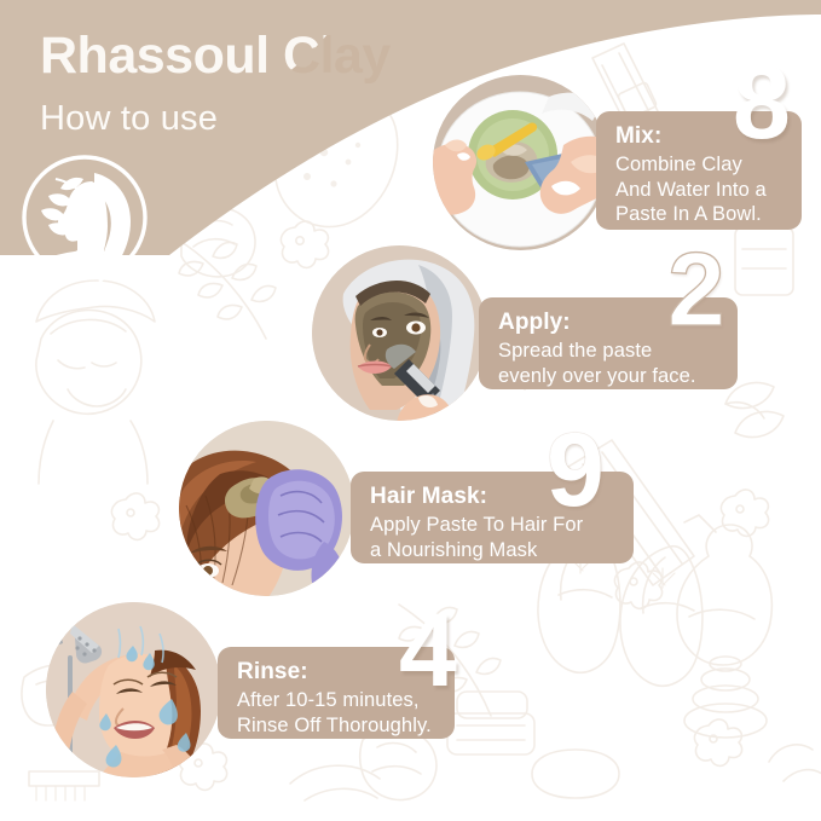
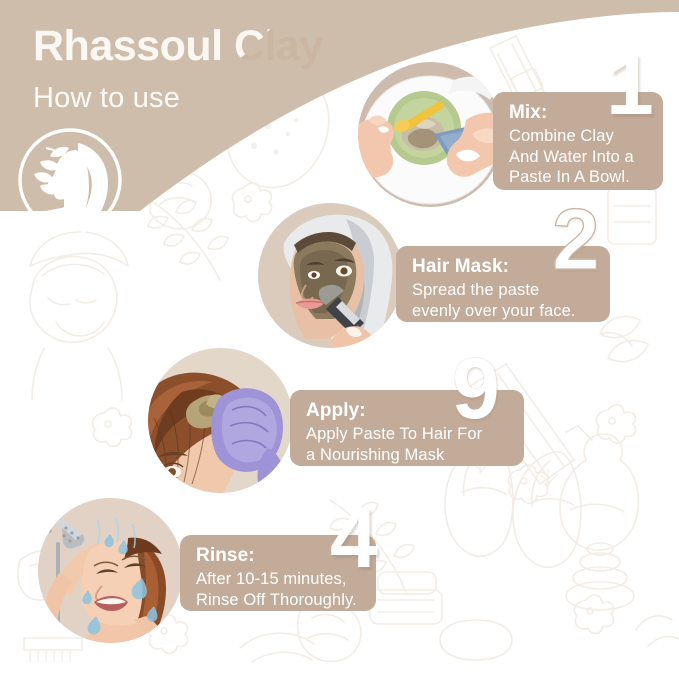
  Rhassoul Clay
  Rhassoul C
  How to use
  Mix:
  Combine Clay
  And Water Into a
  Paste In A Bowl.
- 8
+ 1
- Apply:
+ Hair Mask:
  Spread the paste
  evenly over your face.
  2
- Hair Mask:
+ Apply:
  Apply Paste To Hair For
  a Nourishing Mask
  9
  Rinse:
  After 10-15 minutes,
  Rinse Off Thoroughly.
  4
